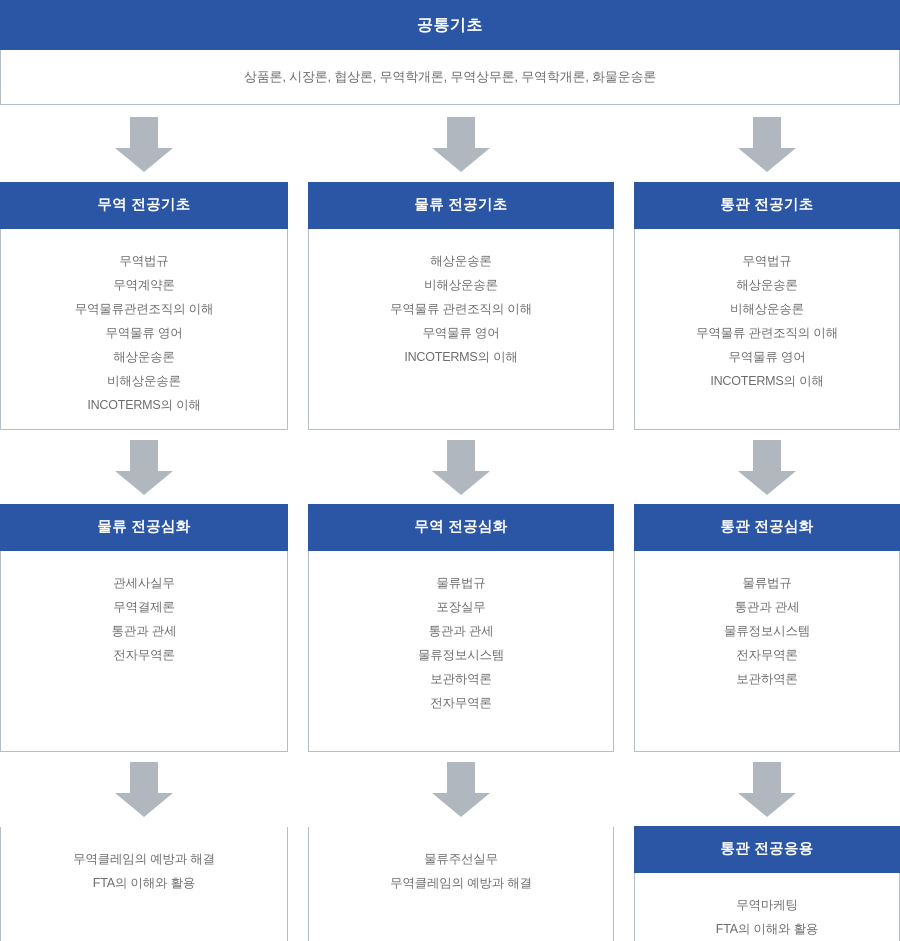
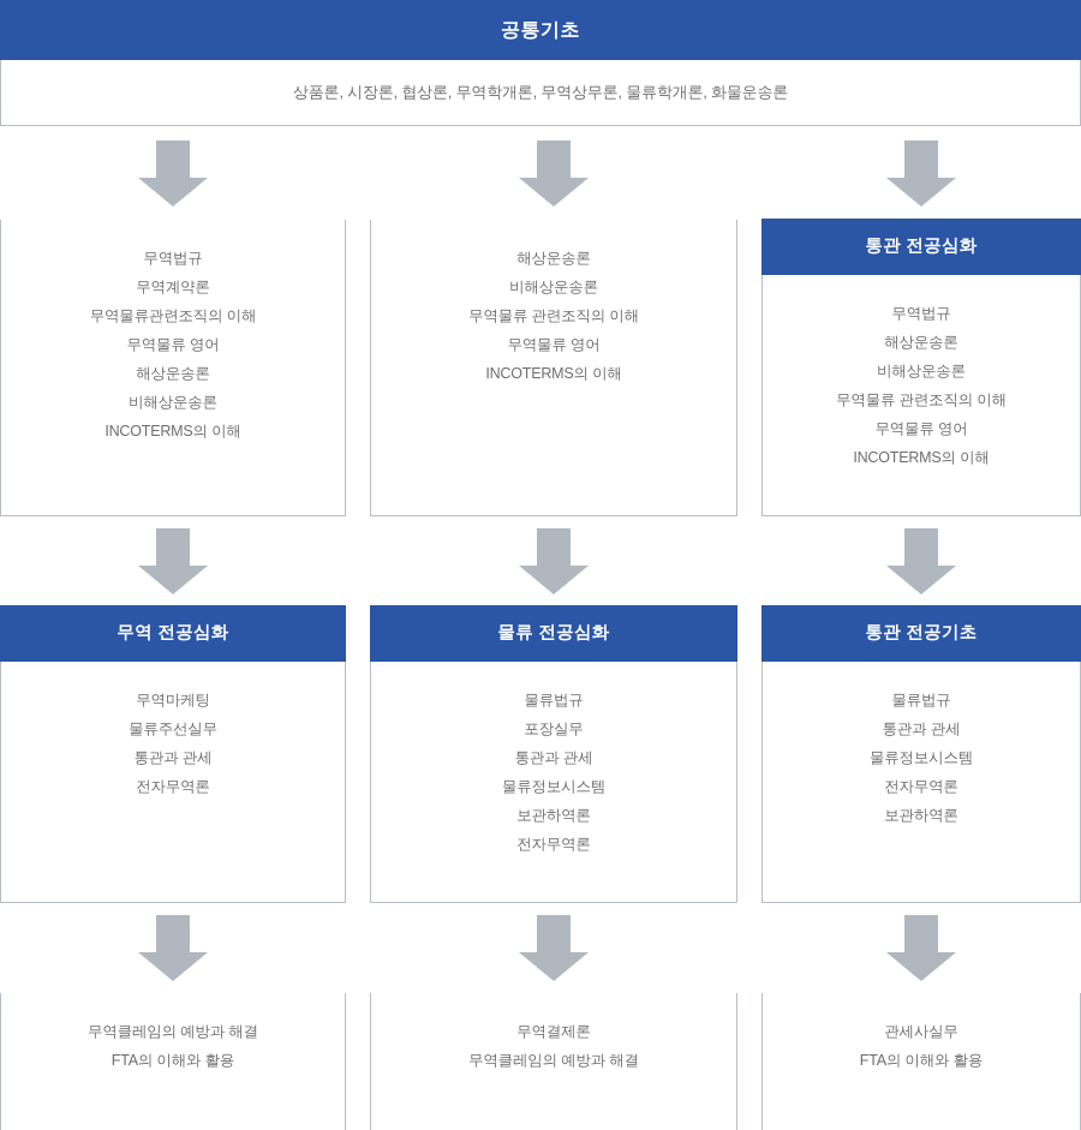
  공통기초
- 상품론, 시장론, 협상론, 무역학개론, 무역상무론, 무역학개론, 화물운송론
+ 상품론, 시장론, 협상론, 무역학개론, 무역상무론, 물류학개론, 화물운송론
- 무역 전공기초
  무역법규
  무역계약론
  무역물류관련조직의 이해
  무역물류 영어
  해상운송론
  비해상운송론
  INCOTERMS의 이해
- 물류 전공기초
  해상운송론
  비해상운송론
  무역물류 관련조직의 이해
  무역물류 영어
  INCOTERMS의 이해
- 통관 전공기초
+ 통관 전공심화
  무역법규
  해상운송론
  비해상운송론
  무역물류 관련조직의 이해
  무역물류 영어
  INCOTERMS의 이해
- 물류 전공심화
+ 무역 전공심화
- 관세사실무
+ 무역마케팅
- 무역결제론
+ 물류주선실무
  통관과 관세
  전자무역론
- 무역 전공심화
+ 물류 전공심화
  물류법규
  포장실무
  통관과 관세
  물류정보시스템
  보관하역론
  전자무역론
- 통관 전공심화
+ 통관 전공기초
  물류법규
  통관과 관세
  물류정보시스템
  전자무역론
  보관하역론
  무역클레임의 예방과 해결
  FTA의 이해와 활용
- 물류주선실무
+ 무역결제론
  무역클레임의 예방과 해결
- 통관 전공응용
- 무역마케팅
+ 관세사실무
  FTA의 이해와 활용
